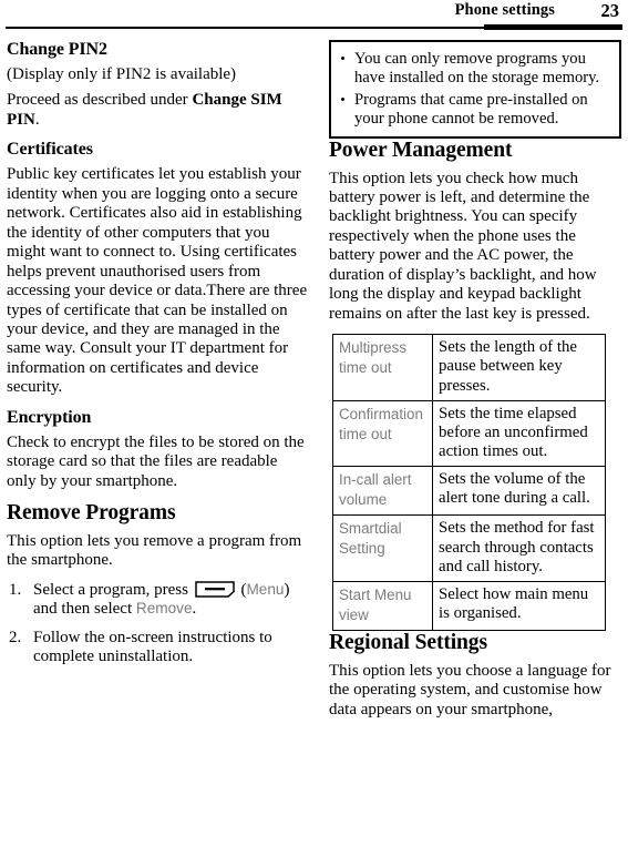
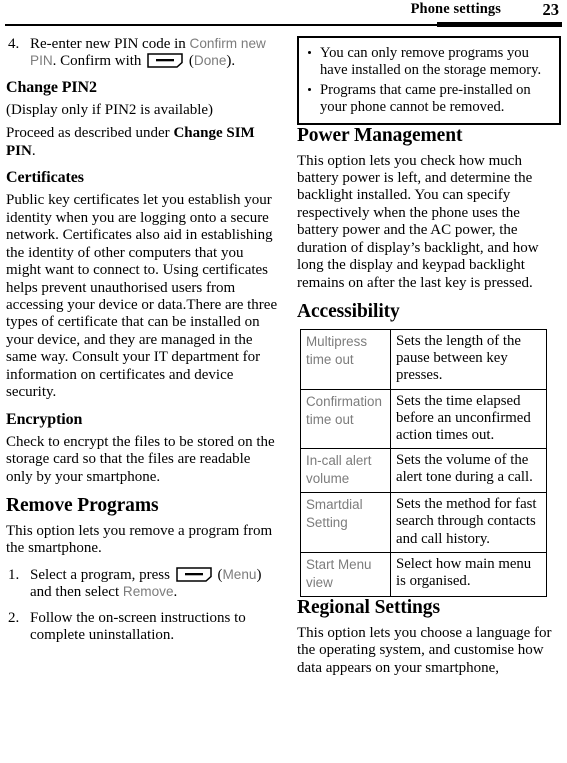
  Phone settings
  23
+ 4.
+ Re-enter new PIN code in Confirm new PIN. Confirm with (Done).
  Change PIN2
  (Display only if PIN2 is available)
  Proceed as described under Change SIM PIN.
  Certificates
  Public key certificates let you establish your identity when you are logging onto a secure network. Certificates also aid in establishing the identity of other computers that you might want to connect to. Using certificates helps prevent unauthorised users from accessing your device or data.There are three types of certificate that can be installed on your device, and they are managed in the same way. Consult your IT department for information on certificates and device security.
  Encryption
  Check to encrypt the files to be stored on the storage card so that the files are readable only by your smartphone.
  Remove Programs
  This option lets you remove a program from the smartphone.
  1.
  Select a program, press (Menu) and then select Remove.
  2.
  Follow the on-screen instructions to complete uninstallation.
  You can only remove programs you have installed on the storage memory.
  Programs that came pre-installed on your phone cannot be removed.
  Power Management
- This option lets you check how much battery power is left, and determine the backlight brightness. You can specify respectively when the phone uses the battery power and the AC power, the duration of display’s backlight, and how long the display and keypad backlight remains on after the last key is pressed.
+ This option lets you check how much battery power is left, and determine the backlight installed. You can specify respectively when the phone uses the battery power and the AC power, the duration of display’s backlight, and how long the display and keypad backlight remains on after the last key is pressed.
+ Accessibility
  Multipress time out	Sets the length of the pause between key presses.
  Confirmation time out	Sets the time elapsed before an unconfirmed action times out.
  In-call alert volume	Sets the volume of the alert tone during a call.
  Smartdial Setting	Sets the method for fast search through contacts and call history.
  Start Menu view	Select how main menu is organised.
  Regional Settings
  This option lets you choose a language for the operating system, and customise how data appears on your smartphone,
